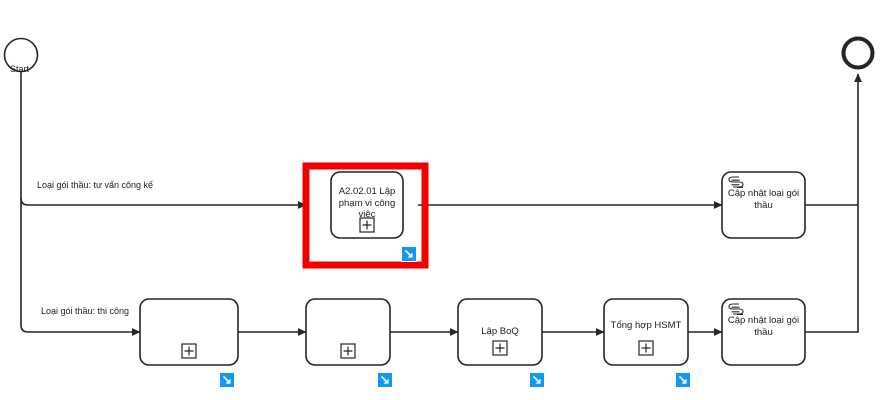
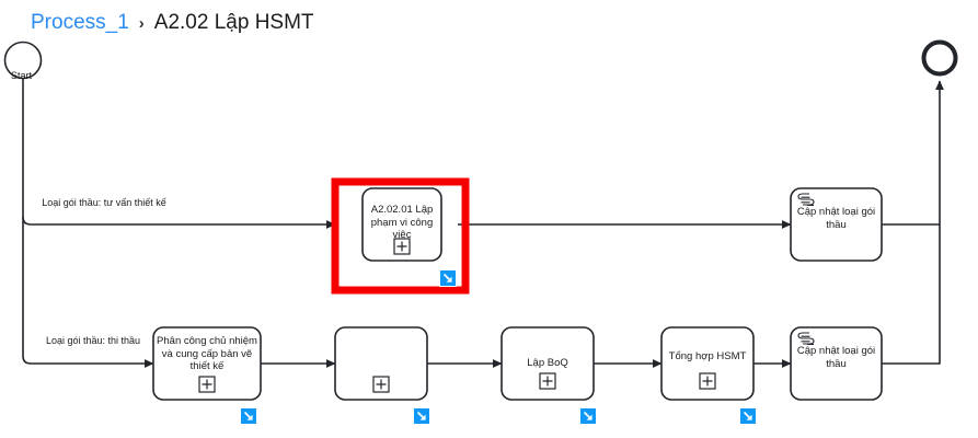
+ Process_1
+ ›
+ A2.02 Lập HSMT
  Start
- Loại gói thầu: tư vấn công kế
+ Loại gói thầu: tư vấn thiết kế
- Loại gói thầu: thi công
+ Loại gói thầu: thi thầu
  A2.02.01 Lập phạm vi công việc
  Cập nhật loại gói thầu
+ Phân công chủ nhiệm và cung cấp bản vẽ thiết kế
  Lập BoQ
  Tổng hợp HSMT
  Cập nhật loại gói thầu
